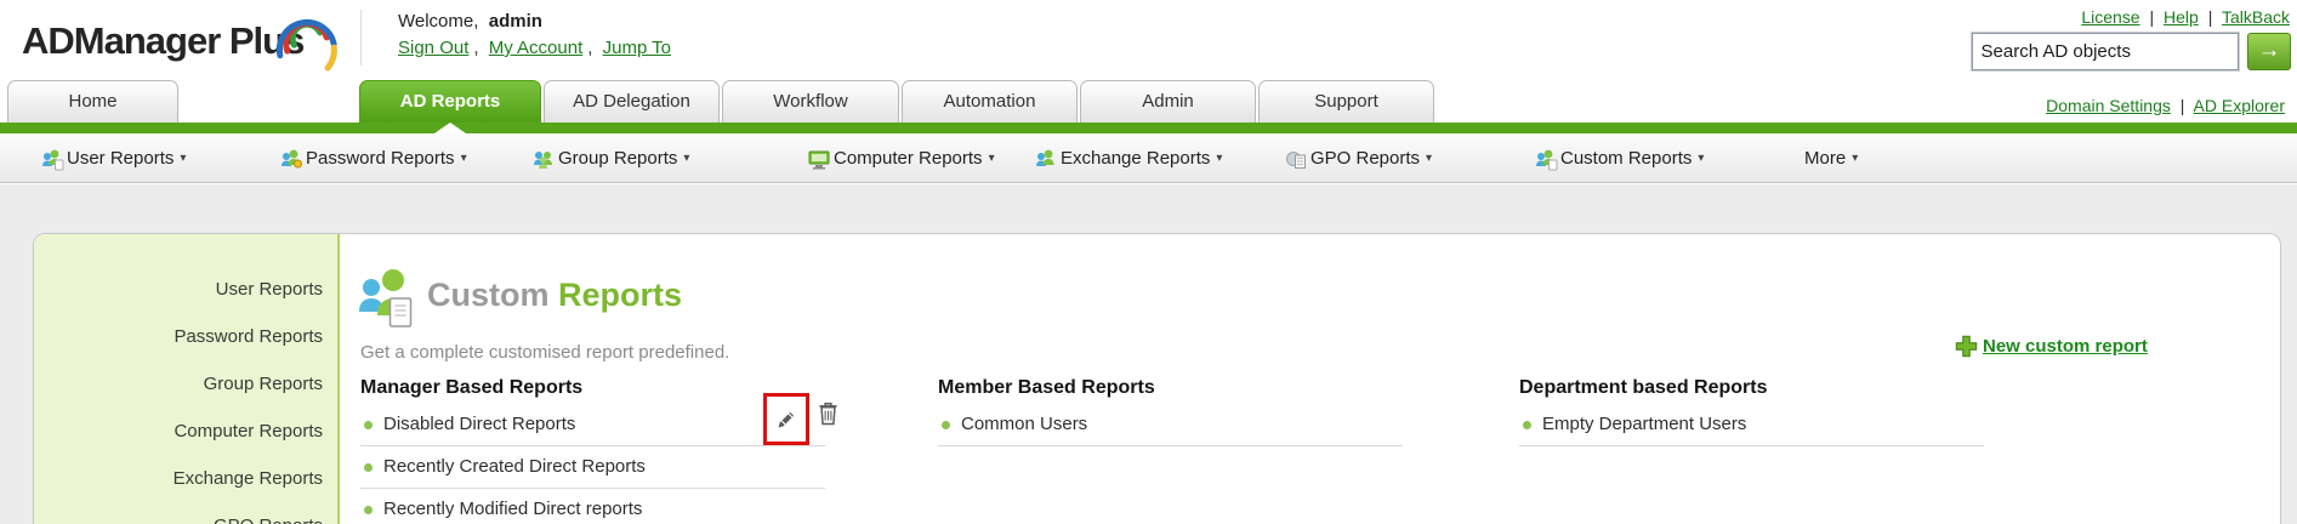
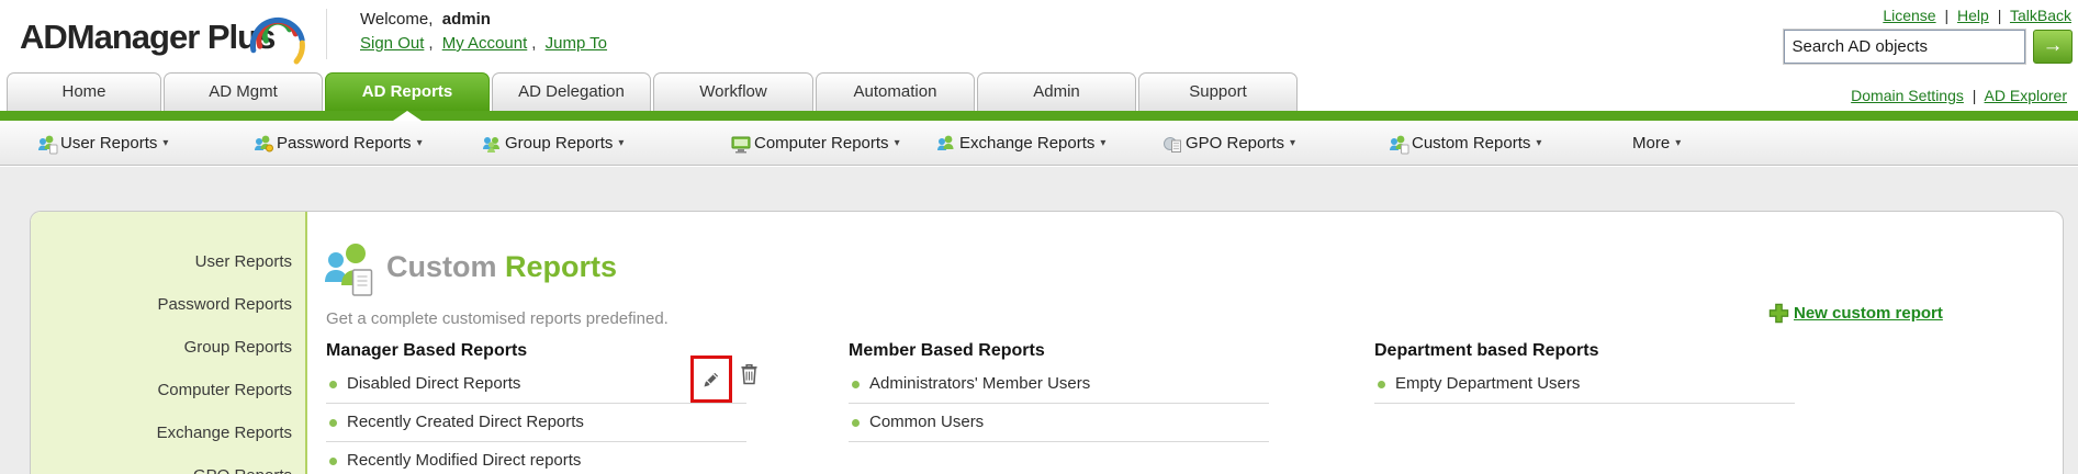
  ADManager Plu
  Welcome, admin
  Sign Out , My Account , Jump To
  License | Help | TalkBack
  Search AD objects →
  Home
+ AD Mgmt
  AD Reports
  AD Delegation
  Workflow
  Automation
  Admin
  Support
  Domain Settings | AD Explorer
  User Reports
  ▾
  Password Reports
  ▾
  Group Reports
  ▾
  Computer Reports
  ▾
  Exchange Reports
  ▾
  GPO Reports
  ▾
  Custom Reports
  ▾
  More
  ▾
  User Reports
  Password Reports
  Group Reports
  Computer Reports
  Exchange Reports
  Custom Reports
- Get a complete customised report predefined.
+ Get a complete customised reports predefined.
  New custom report
  Manager Based Reports
  Disabled Direct Reports
  Recently Created Direct Reports
  Recently Modified Direct reports
  Member Based Reports
+ Administrators' Member Users
  Common Users
  Department based Reports
  Empty Department Users
